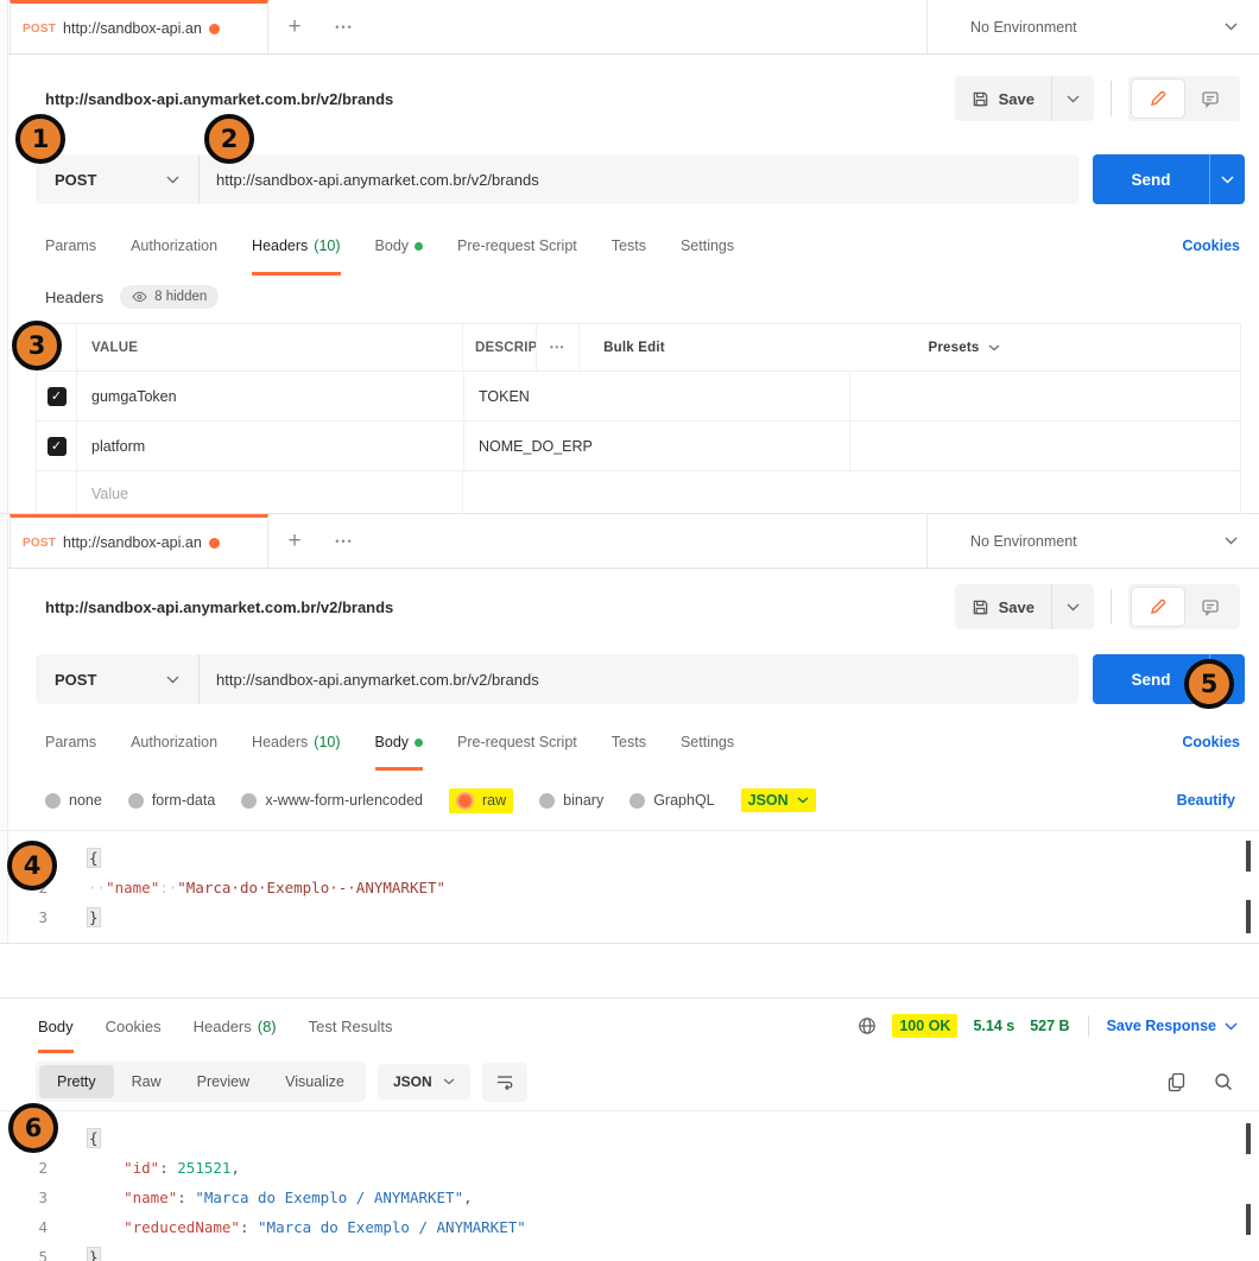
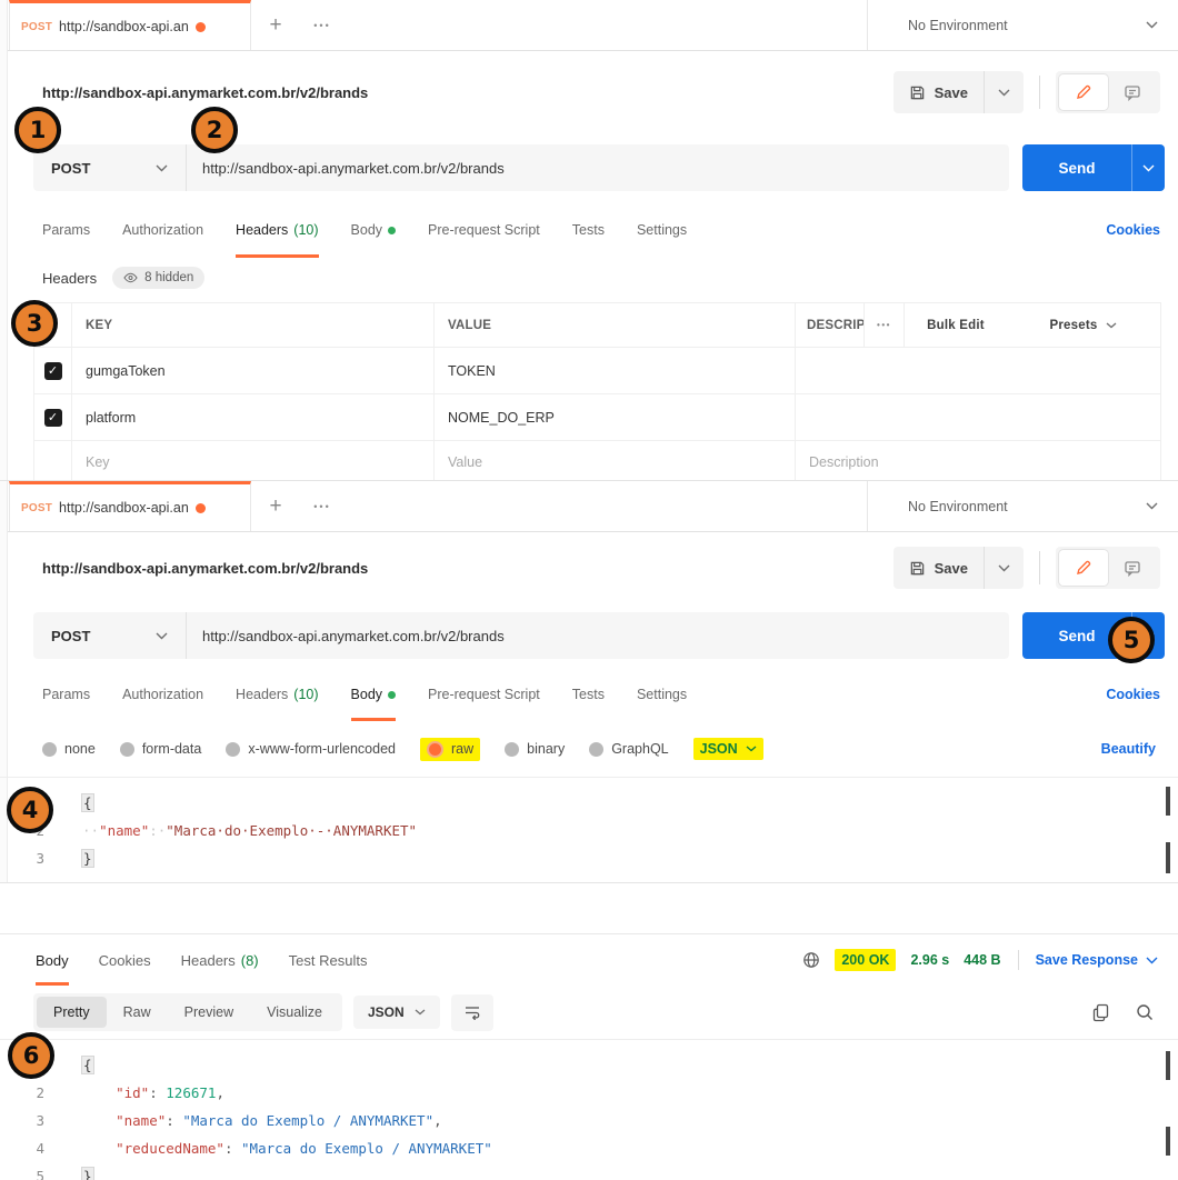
  POST
  http://sandbox-api.an
  +
  •••
  No Environment
  http://sandbox-api.anymarket.com.br/v2/brands
  Save
  POST
  http://sandbox-api.anymarket.com.br/v2/brands
  Send
  Params
  Authorization
  Headers
  (10)
  Body
  Pre-request Script
  Tests
  Settings
  Cookies
  Headers
  8 hidden
+ KEY
  VALUE
  •••
  Bulk Edit
  Presets
  ✓
  gumgaToken
  TOKEN
  ✓
  platform
  NOME_DO_ERP
+ Key
  Value
+ Description
  POST
  http://sandbox-api.an
  +
  •••
  No Environment
  http://sandbox-api.anymarket.com.br/v2/brands
  Save
  POST
  http://sandbox-api.anymarket.com.br/v2/brands
  Send
  Params
  Authorization
  Headers
  (10)
  Body
  Pre-request Script
  Tests
  Settings
  Cookies
  none
  form-data
  x-www-form-urlencoded
  raw
  binary
  GraphQL
  JSON
  Beautify
  {
  ··
  "name"
  :·
  "Marca·do·Exemplo·-·ANYMARKET"
  3
  }
  Body
  Cookies
  Headers
  (8)
  Test Results
- 100 OK
+ 200 OK
- 5.14 s
+ 2.96 s
- 527 B
+ 448 B
  Save Response
  Pretty
  Raw
  Preview
  Visualize
  JSON
  {
  2
  "id"
  :
- 251521
+ 126671
  ,
  3
  "name"
  :
  "Marca do Exemplo / ANYMARKET"
  ,
  4
  "reducedName"
  :
  "Marca do Exemplo / ANYMARKET"
  5
  }
  1
  2
  3
  4
  5
  6
